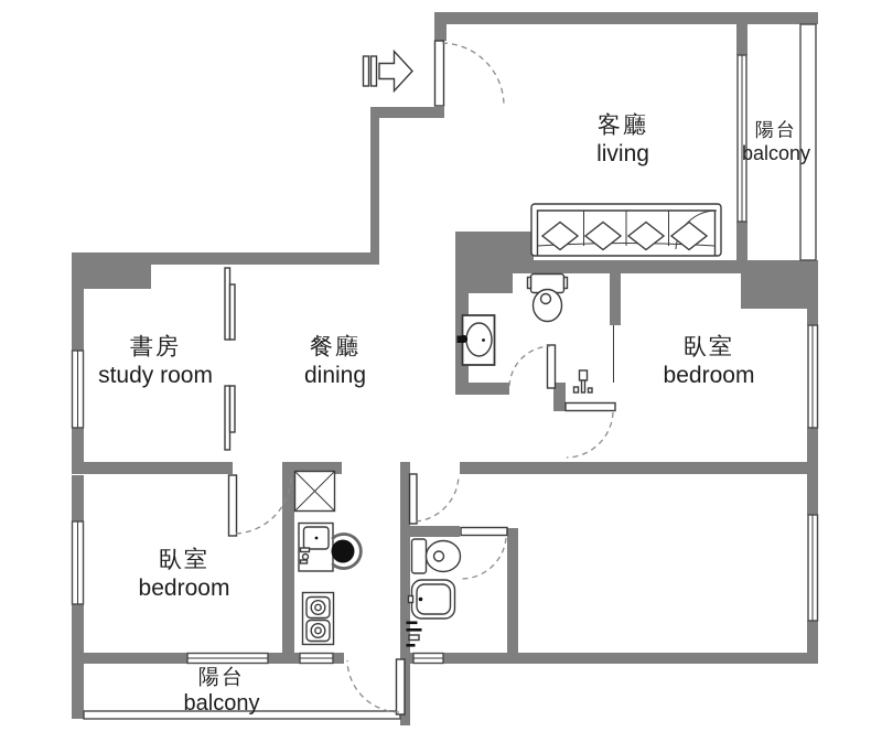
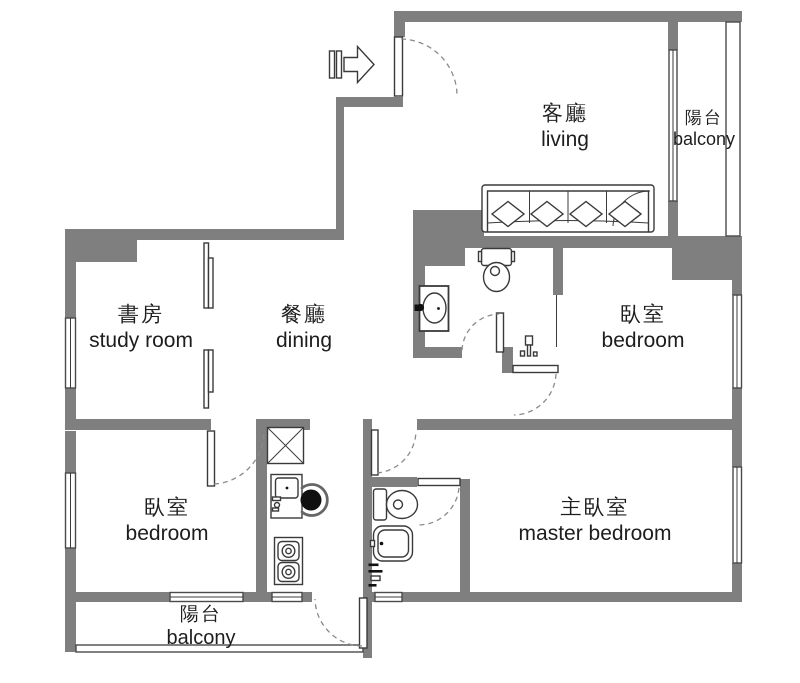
  客廳
  living
  陽台
  balcony
  書房
  study room
  餐廳
  dining
  臥室
  bedroom
  臥室
  bedroom
+ 主臥室
+ master bedroom
  陽台
  balcony
